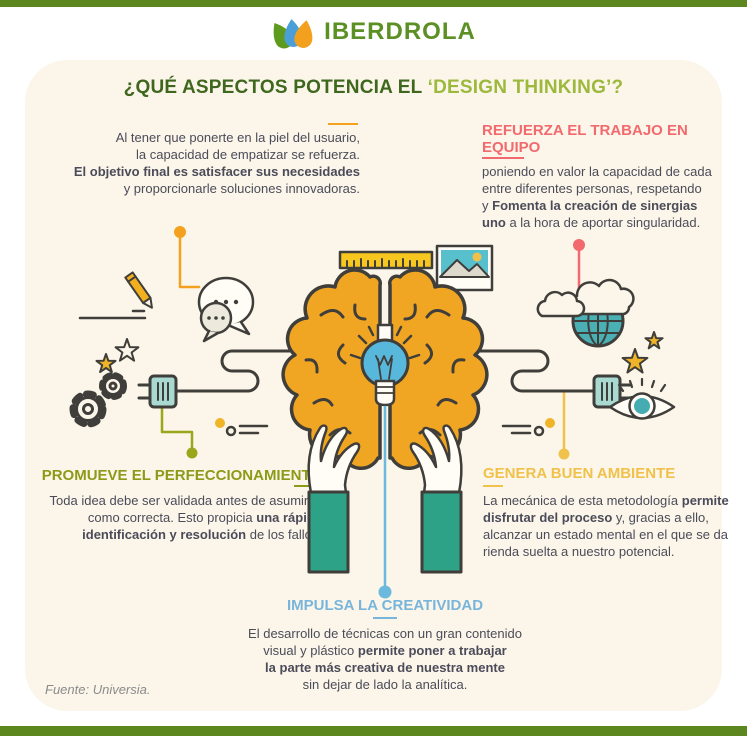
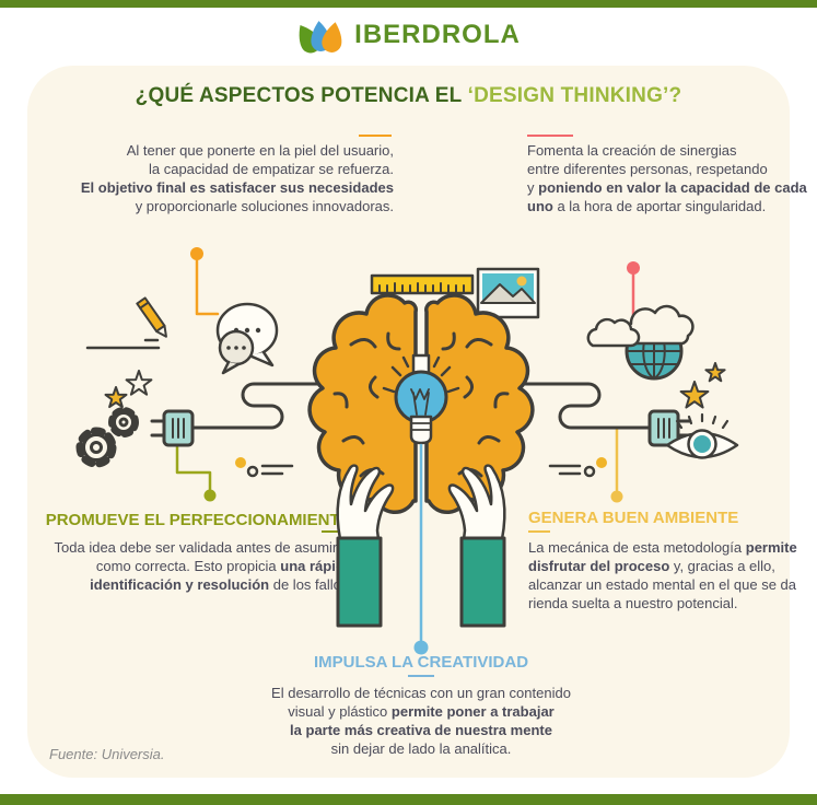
  IBERDROLA
  ¿QUÉ ASPECTOS POTENCIA EL ‘DESIGN THINKING’?
  Al tener que ponerte en la piel del usuario,
  la capacidad de empatizar se refuerza.
  El objetivo final es satisfacer sus necesidades
  y proporcionarle soluciones innovadoras.
- REFUERZA EL TRABAJO EN EQUIPO
- poniendo en valor la capacidad de cada
+ Fomenta la creación de sinergias
  entre diferentes personas, respetando
- y Fomenta la creación de sinergias
+ y poniendo en valor la capacidad de cada
  uno a la hora de aportar singularidad.
  PROMUEVE EL PERFECCIONAMIENT
  Toda idea debe ser validada antes de asumir
  como correcta. Esto propicia una rápi
  identificación y resolución de los fall
  GENERA BUEN AMBIENTE
  La mecánica de esta metodología permite
  disfrutar del proceso y, gracias a ello,
  alcanzar un estado mental en el que se da
  rienda suelta a nuestro potencial.
  IMPULSA LA CREATIVIDAD
  El desarrollo de técnicas con un gran contenido
  visual y plástico permite poner a trabajar
  la parte más creativa de nuestra mente
  sin dejar de lado la analítica.
  Fuente: Universia.
